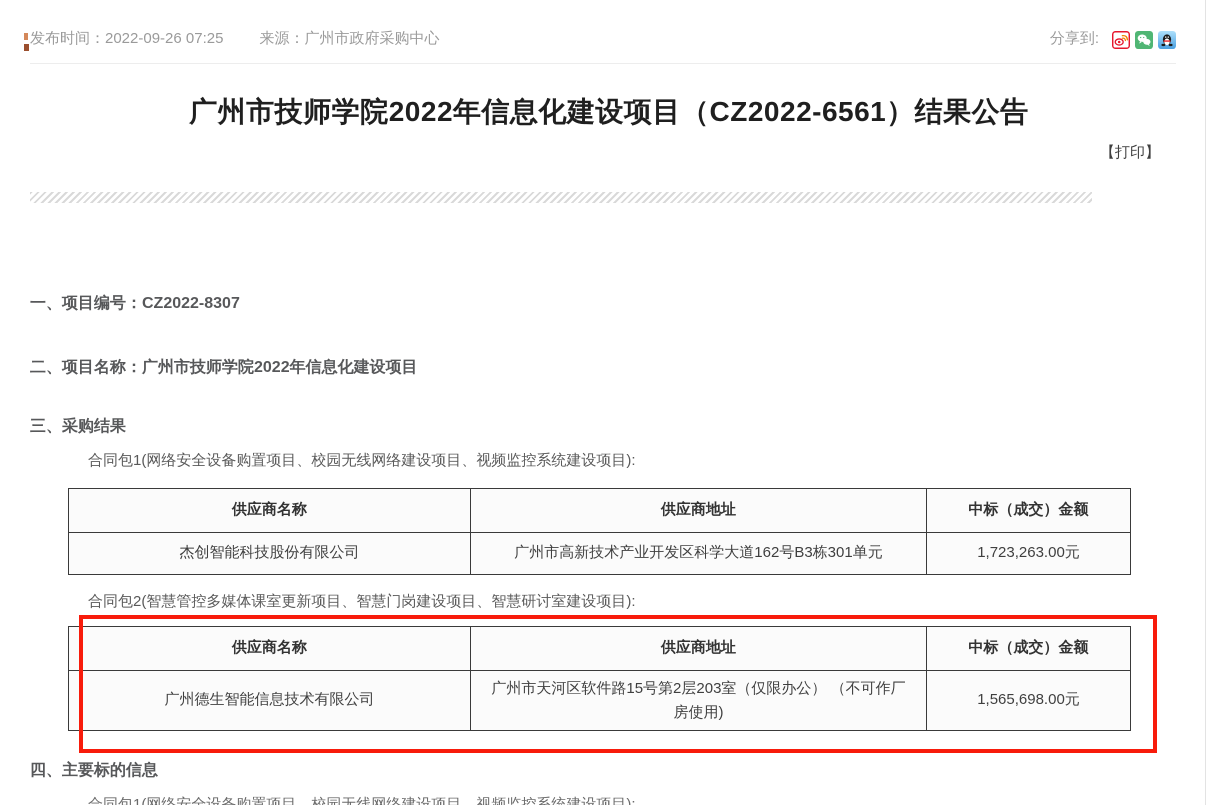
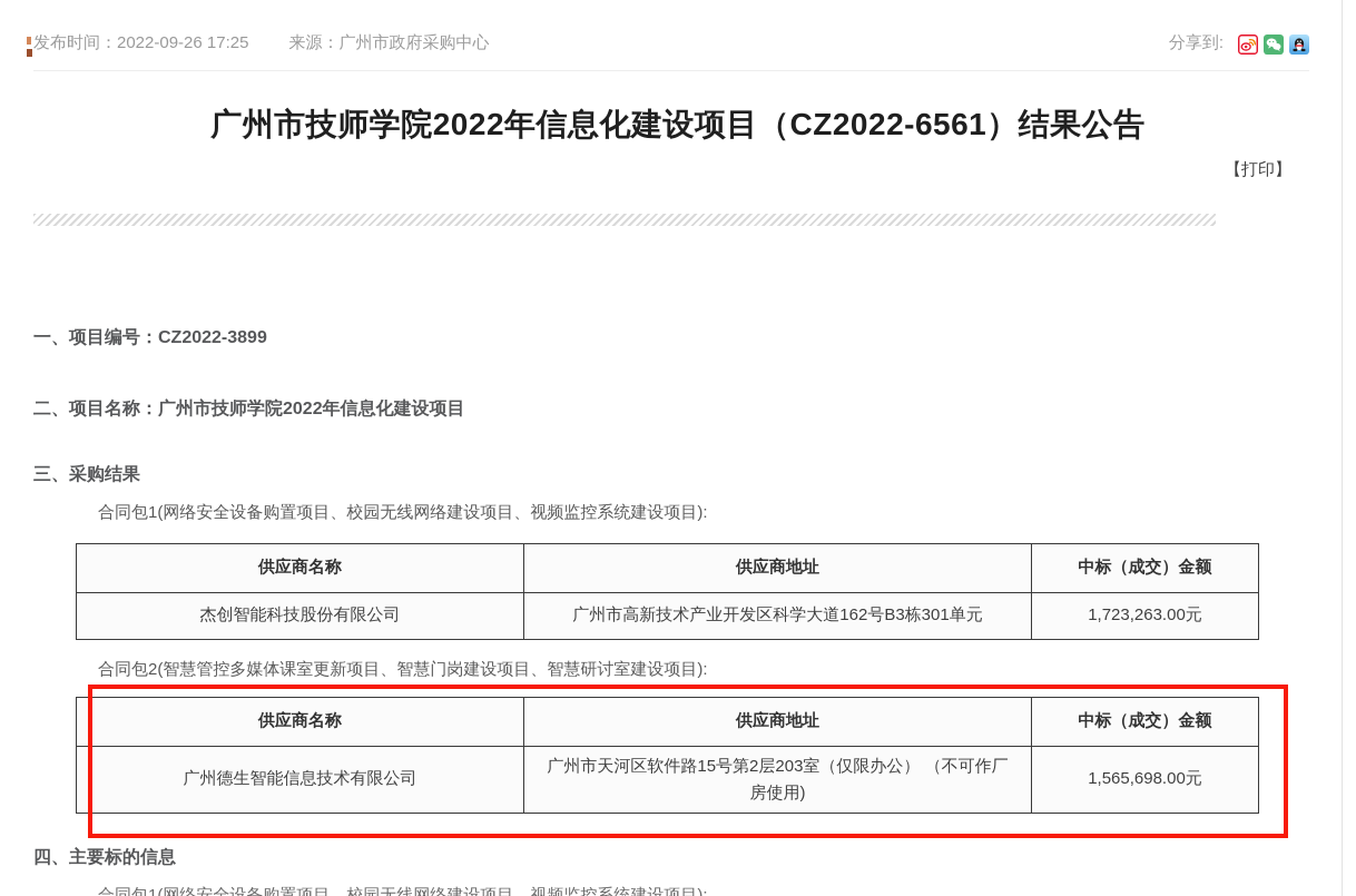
- 发布时间：2022-09-26 07:25
+ 发布时间：2022-09-26 17:25
  来源：广州市政府采购中心
  分享到:
  广州市技师学院2022年信息化建设项目（CZ2022-6561）结果公告
  【打印】
- 一、项目编号：CZ2022-8307
+ 一、项目编号：CZ2022-3899
  二、项目名称：广州市技师学院2022年信息化建设项目
  三、采购结果
  合同包1(网络安全设备购置项目、校园无线网络建设项目、视频监控系统建设项目):
  供应商名称	供应商地址	中标（成交）金额
  杰创智能科技股份有限公司	广州市高新技术产业开发区科学大道162号B3栋301单元	1,723,263.00元
  合同包2(智慧管控多媒体课室更新项目、智慧门岗建设项目、智慧研讨室建设项目):
  供应商名称	供应商地址	中标（成交）金额
  广州德生智能信息技术有限公司	广州市天河区软件路15号第2层203室（仅限办公） （不可作厂房使用)	1,565,698.00元
  四、主要标的信息
